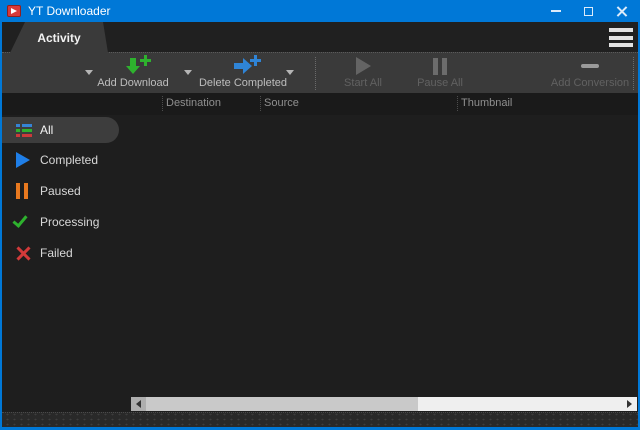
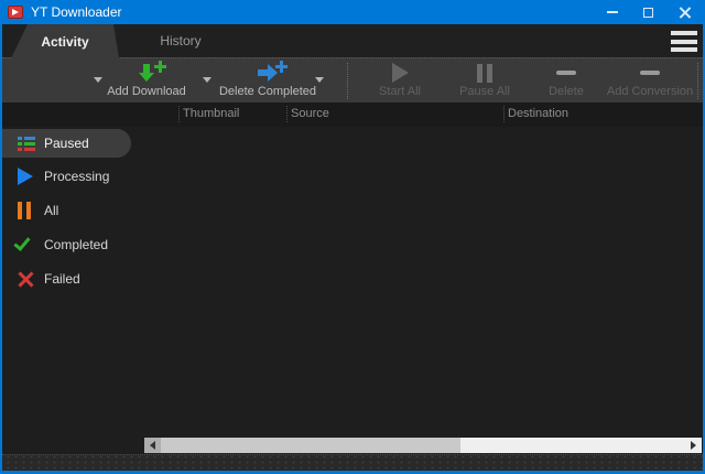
  YT Downloader
  Activity
+ History
  Add Download
  Delete Completed
  Start All
  Pause All
+ Delete
  Add Conversion
- Destination
+ Thumbnail
  Source
- Thumbnail
+ Destination
- All
+ Paused
- Completed
+ Processing
- Paused
+ All
- Processing
+ Completed
  Failed
